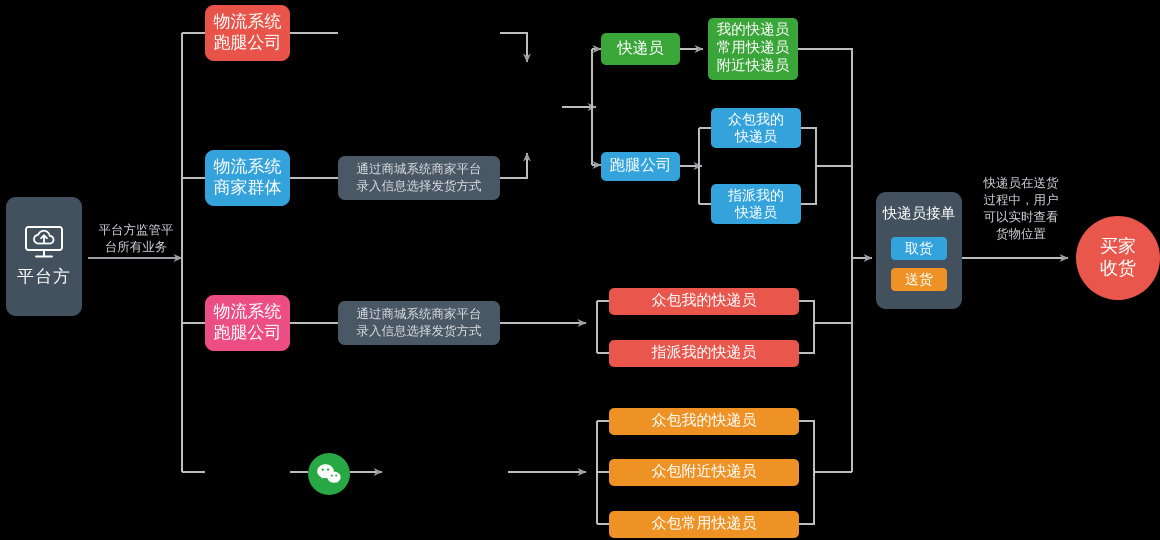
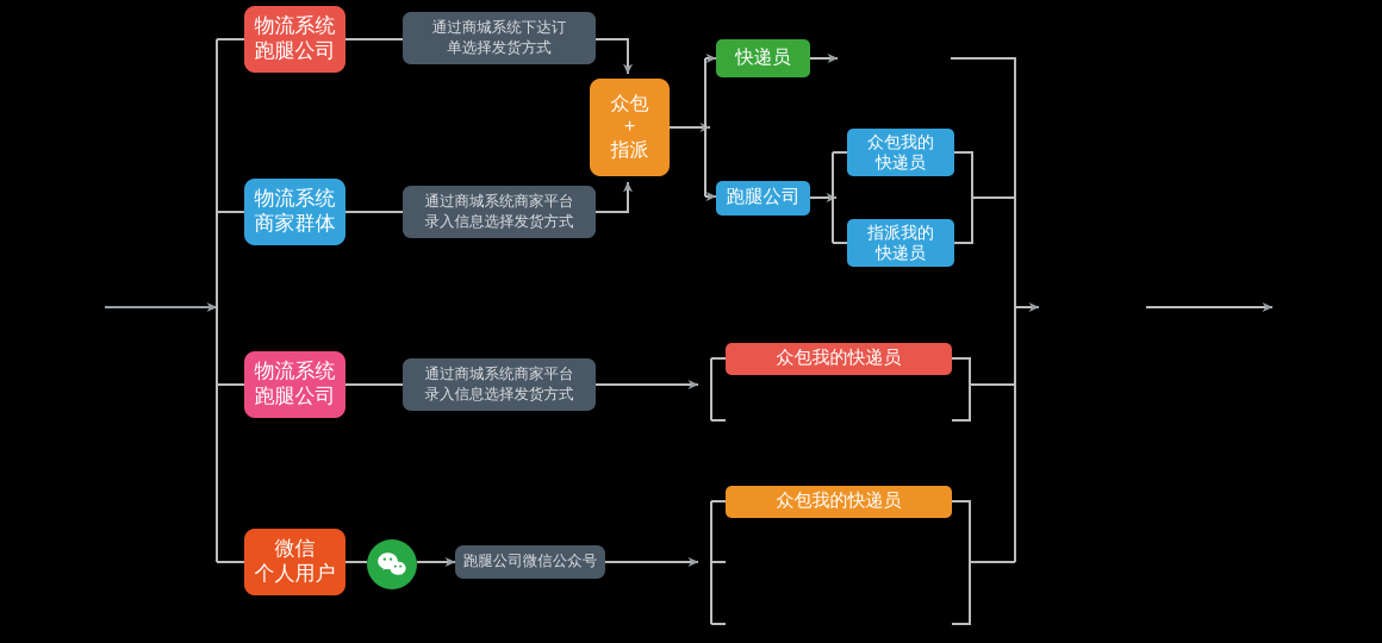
- 平台方
- 平台方监管平
- 台所有业务
  物流系统
  跑腿公司
  物流系统
  商家群体
  物流系统
  跑腿公司
+ 微信
+ 个人用户
+ 通过商城系统下达订
+ 单选择发货方式
  通过商城系统商家平台
  录入信息选择发货方式
  通过商城系统商家平台
  录入信息选择发货方式
+ 跑腿公司微信公众号
+ 众包
+ +
+ 指派
  快递员
  跑腿公司
- 我的快递员
- 常用快递员
- 附近快递员
  众包我的
  快递员
  指派我的
  快递员
  众包我的快递员
- 指派我的快递员
  众包我的快递员
- 众包附近快递员
- 众包常用快递员
- 快递员接单
- 取货
- 送货
- 快递员在送货
- 过程中，用户
- 可以实时查看
- 货物位置
- 买家
- 收货
